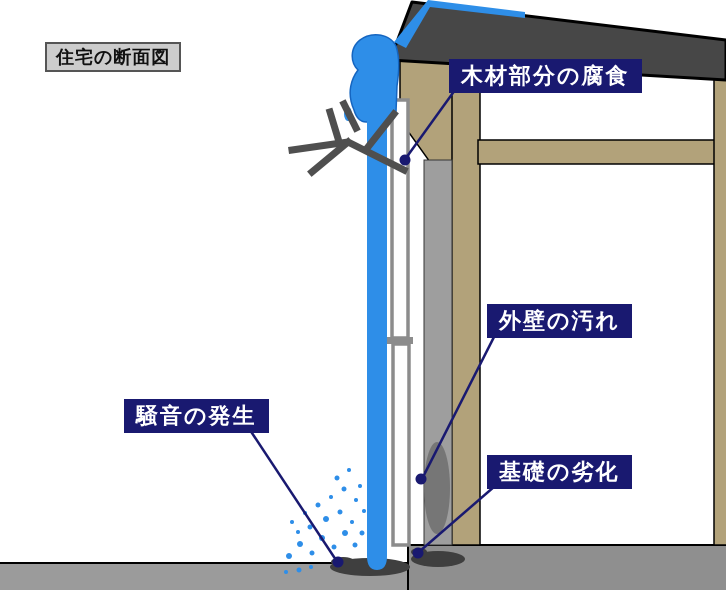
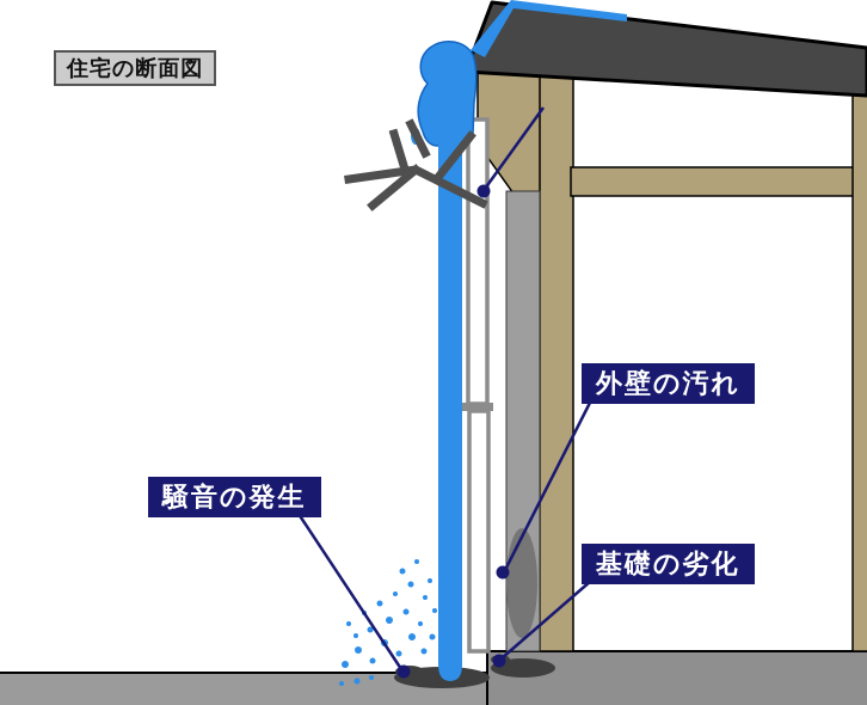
  住宅の断面図
- 木材部分の腐食
  外壁の汚れ
  騒音の発生
  基礎の劣化
